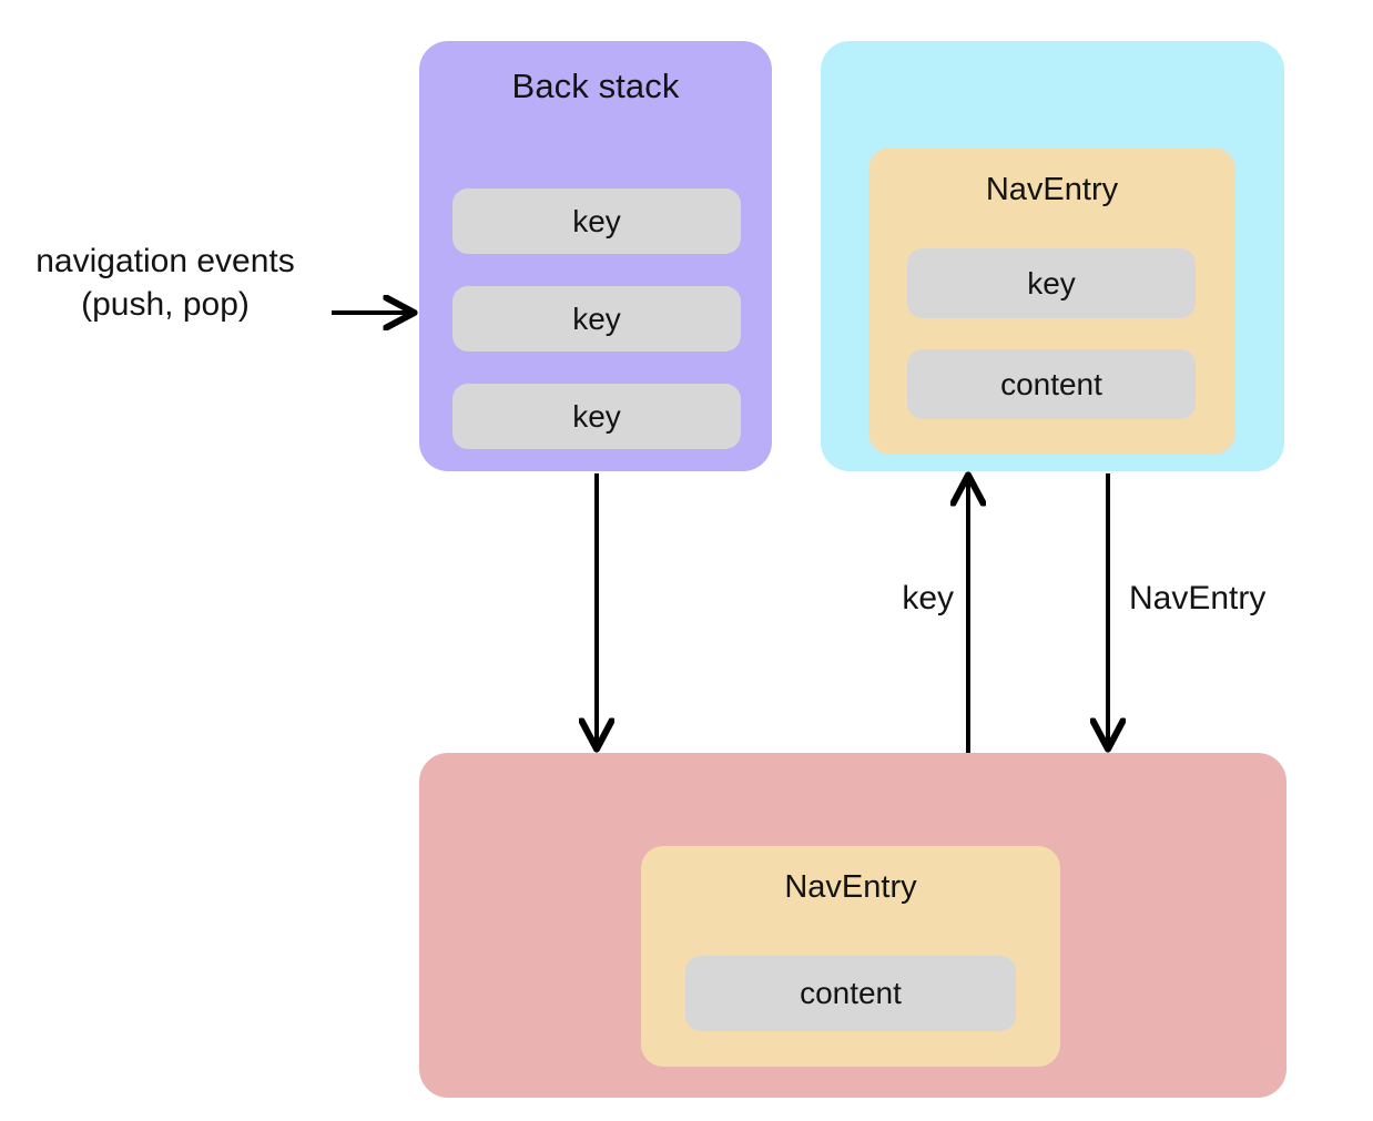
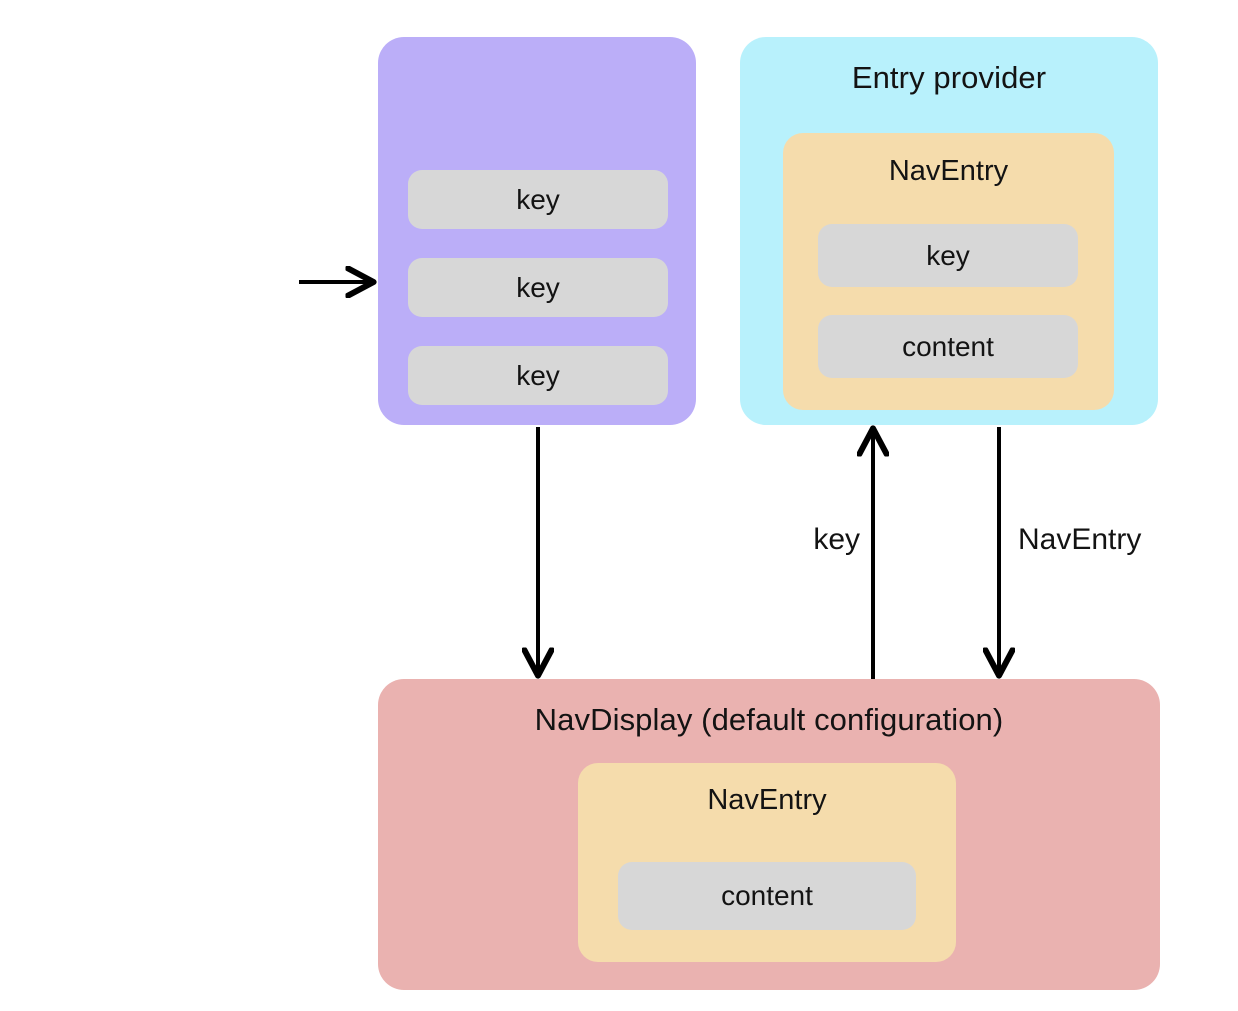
- navigation events
- (push, pop)
- Back stack
  key
  key
  key
+ Entry provider
  NavEntry
  key
  content
  key
  NavEntry
+ NavDisplay (default configuration)
  NavEntry
  content
